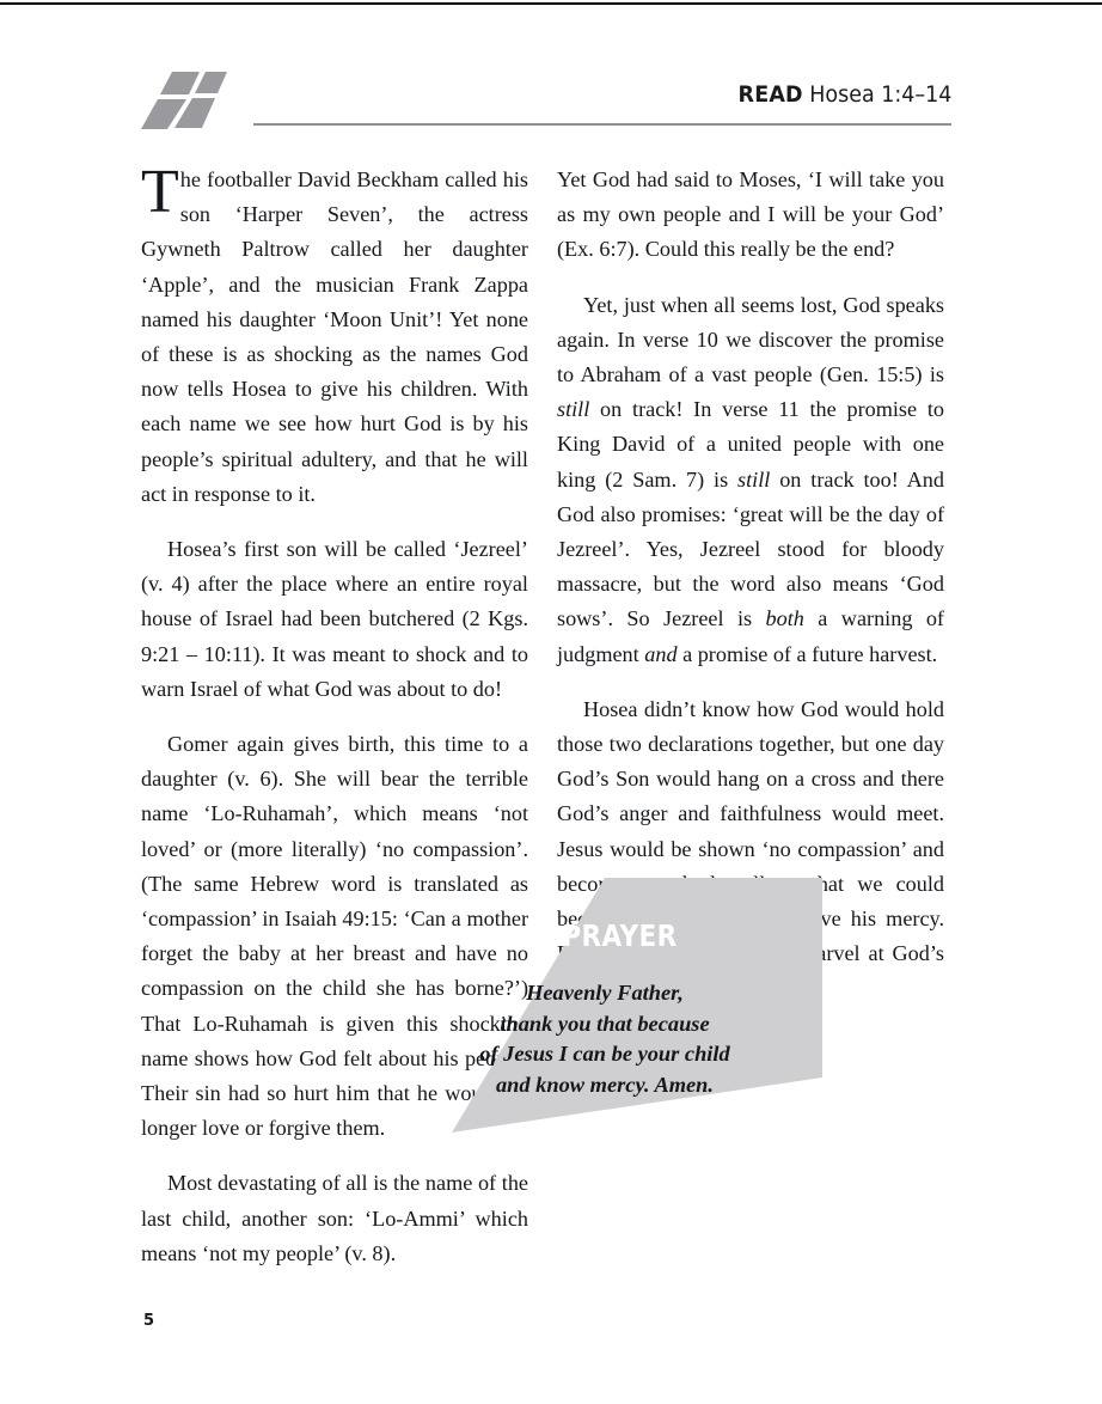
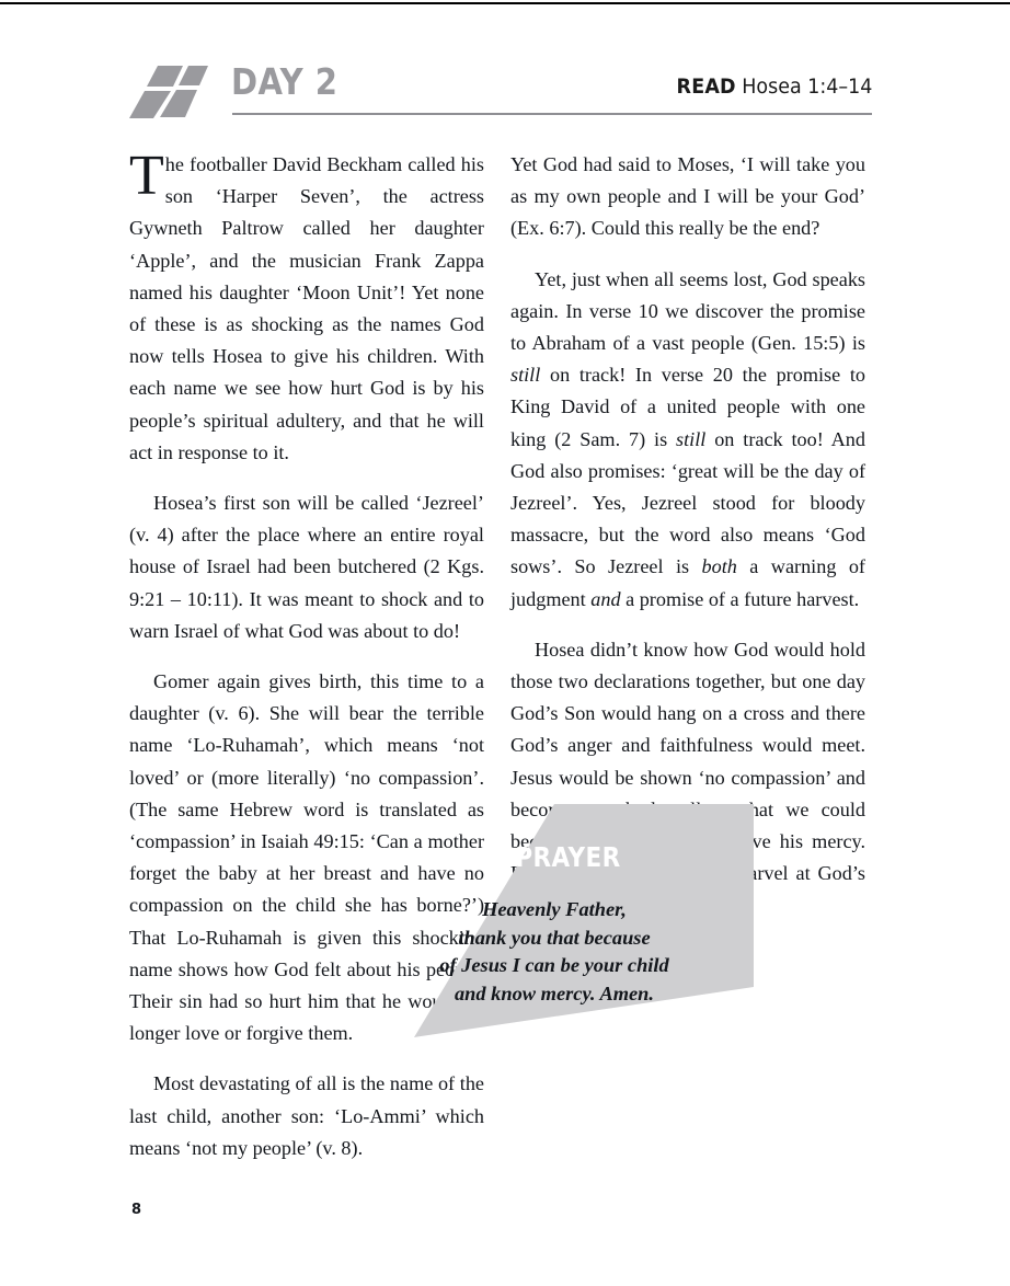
+ DAY 2
  READ Hosea 1:4–14
  T
  he footballer David Beckham called his son ‘Harper Seven’, the actress Gywneth Paltrow called her daughter ‘Apple’, and the musician Frank Zappa named his daughter ‘Moon Unit’! Yet none of these is as shocking as the names God now tells Hosea to give his children. With each name we see how hurt God is by his people’s spiritual adultery, and that he will act in response to it.
  Hosea’s first son will be called ‘Jezreel’ (v. 4) after the place where an entire royal house of Israel had been butchered (2 Kgs. 9:21 – 10:11). It was meant to shock and to warn Israel of what God was about to do!
  Gomer again gives birth, this time to a daughter (v. 6). She will bear the terrible name ‘Lo-Ruhamah’, which means ‘not loved’ or (more literally) ‘no compassion’. (The same Hebrew word is translated as ‘compassion’ in Isaiah 49:15: ‘Can a mother forget the baby at her breast and have no compassion on the child she has borne?’) That Lo-Ruhamah is given this shockin name shows how God felt about his peo Their sin had so hurt him that he wo longer love or forgive them.
  Most devastating of all is the name of the last child, another son: ‘Lo-Ammi’ which means ‘not my people’ (v. 8).
  Yet God had said to Moses, ‘I will take you as my own people and I will be your God’ (Ex. 6:7). Could this really be the end?
- Yet, just when all seems lost, God speaks again. In verse 10 we discover the promise to Abraham of a vast people (Gen. 15:5) is still on track! In verse 11 the promise to King David of a united people with one king (2 Sam. 7) is still on track too! And God also promises: ‘great will be the day of Jezreel’. Yes, Jezreel stood for bloody massacre, but the word also means ‘God sows’. So Jezreel is both a warning of judgment and a promise of a future harvest.
+ Yet, just when all seems lost, God speaks again. In verse 10 we discover the promise to Abraham of a vast people (Gen. 15:5) is still on track! In verse 20 the promise to King David of a united people with one king (2 Sam. 7) is still on track too! And God also promises: ‘great will be the day of Jezreel’. Yes, Jezreel stood for bloody massacre, but the word also means ‘God sows’. So Jezreel is both a warning of judgment and a promise of a future harvest.
  Hosea didn’t know how God would hold those two declarations together, but one day God’s Son would hang on a cross and there God’s anger and faithfulness would meet. Jesus would be shown ‘no compassion’ and becohat we could beve his mercy. rvel at God’s
  A PRAYER
  Heavenly Father,
  thank you that because
  of Jesus I can be your child
  and know mercy. Amen.
- 5
+ 8
